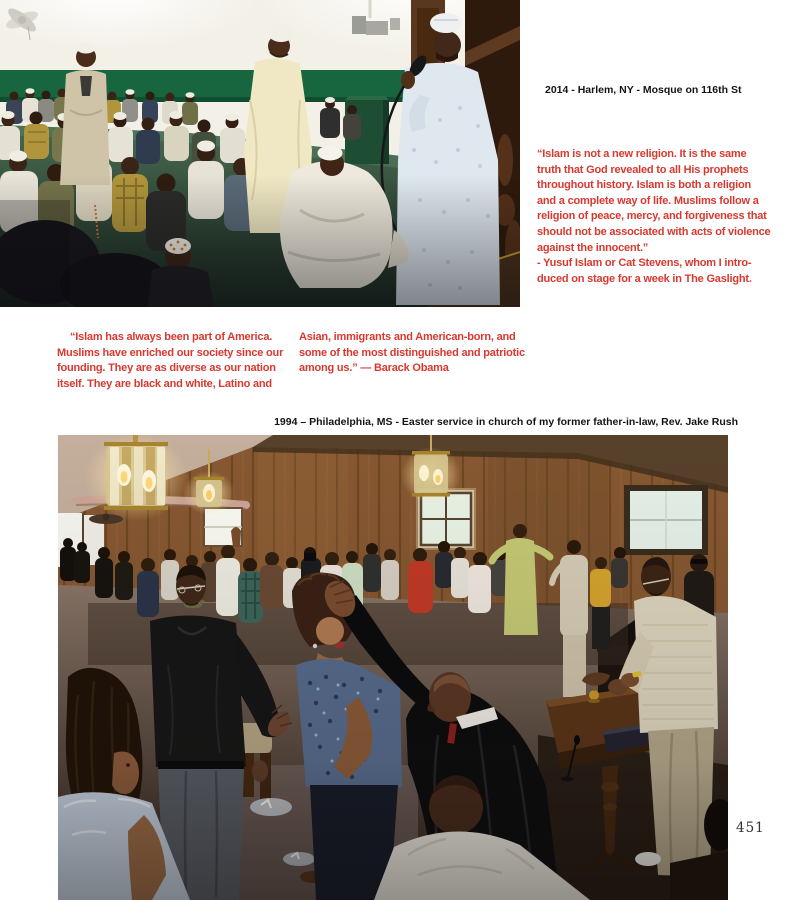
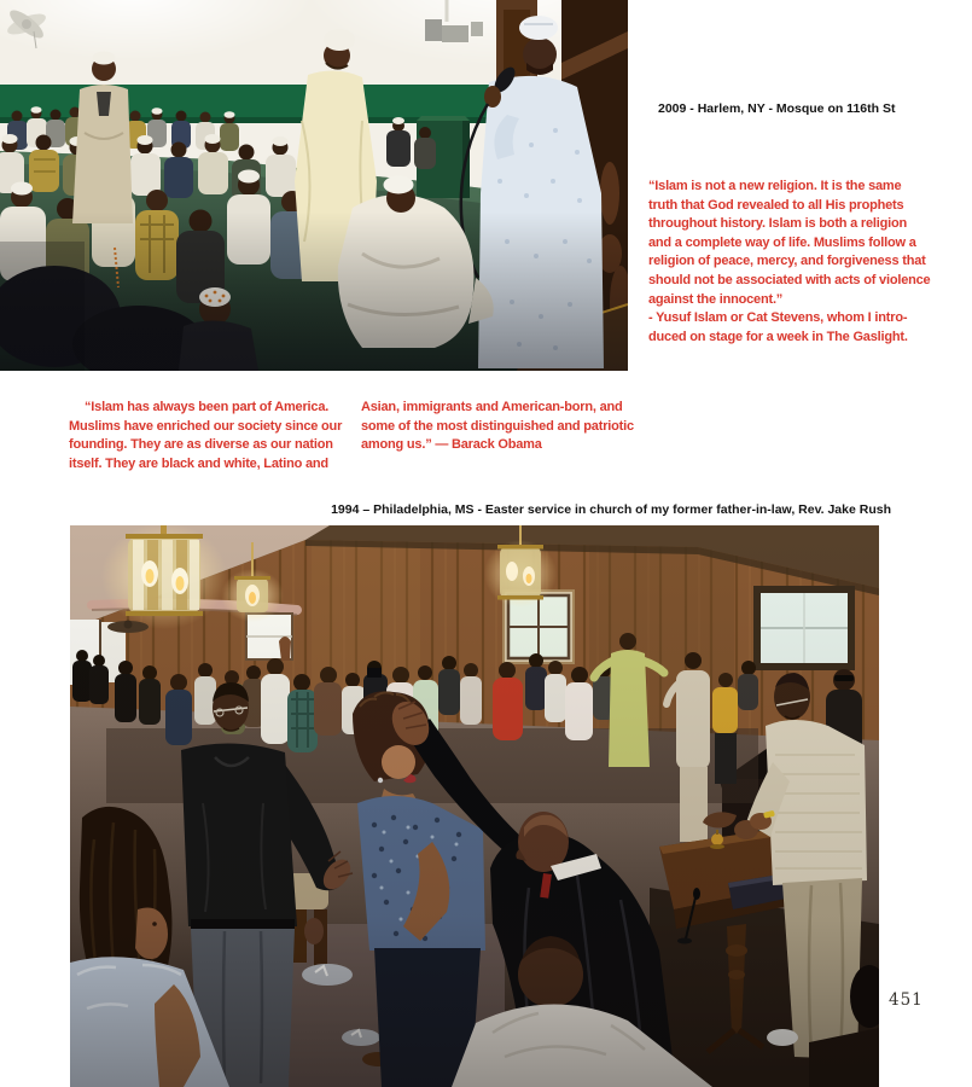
- 2014 - Harlem, NY - Mosque on 116th St
+ 2009 - Harlem, NY - Mosque on 116th St
  “Islam is not a new religion. It is the same
  truth that God revealed to all His prophets
  throughout history. Islam is both a religion
  and a complete way of life. Muslims follow a
  religion of peace, mercy, and forgiveness that
  should not be associated with acts of violence
  against the innocent.”
  - Yusuf Islam or Cat Stevens, whom I intro-
  duced on stage for a week in The Gaslight.
  “Islam has always been part of America.
  Muslims have enriched our society since our
  founding. They are as diverse as our nation
  itself. They are black and white, Latino and
  Asian, immigrants and American-born, and
  some of the most distinguished and patriotic
  among us.” — Barack Obama
  1994 – Philadelphia, MS - Easter service in church of my former father-in-law, Rev. Jake Rush
  451
